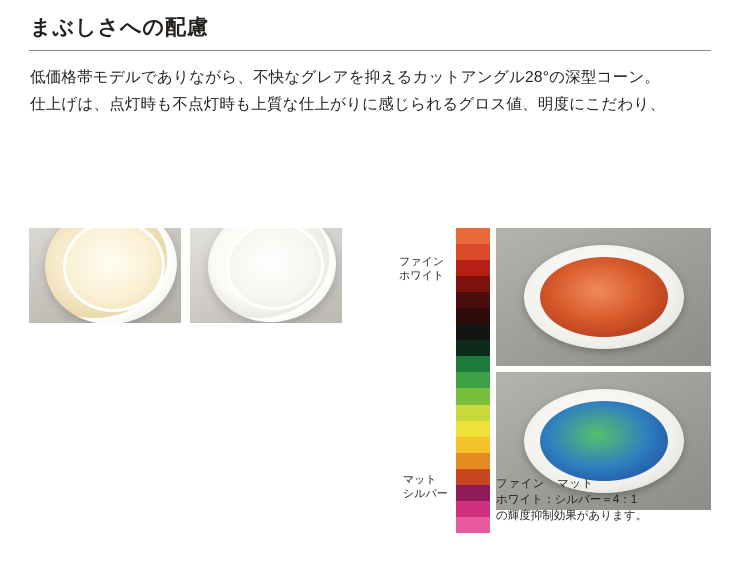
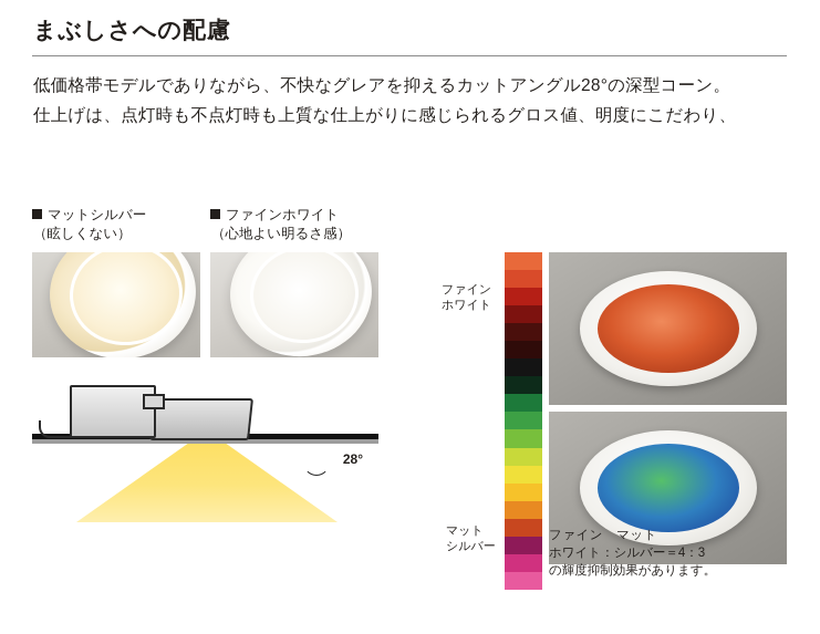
  まぶしさへの配慮
  低価格帯モデルでありながら、不快なグレアを抑えるカットアングル28°の深型コーン。
  仕上げは、点灯時も不点灯時も上質な仕上がりに感じられるグロス値、明度にこだわり、
+ マットシルバー
+ （眩しくない）
+ ファインホワイト
+ （心地よい明るさ感）
+ 28°
  ファイン
  ホワイト
  マット
  シルバー
  ファイン マット
- ホワイト：シルバー＝4：1
+ ホワイト：シルバー＝4：3
  の輝度抑制効果があります。
